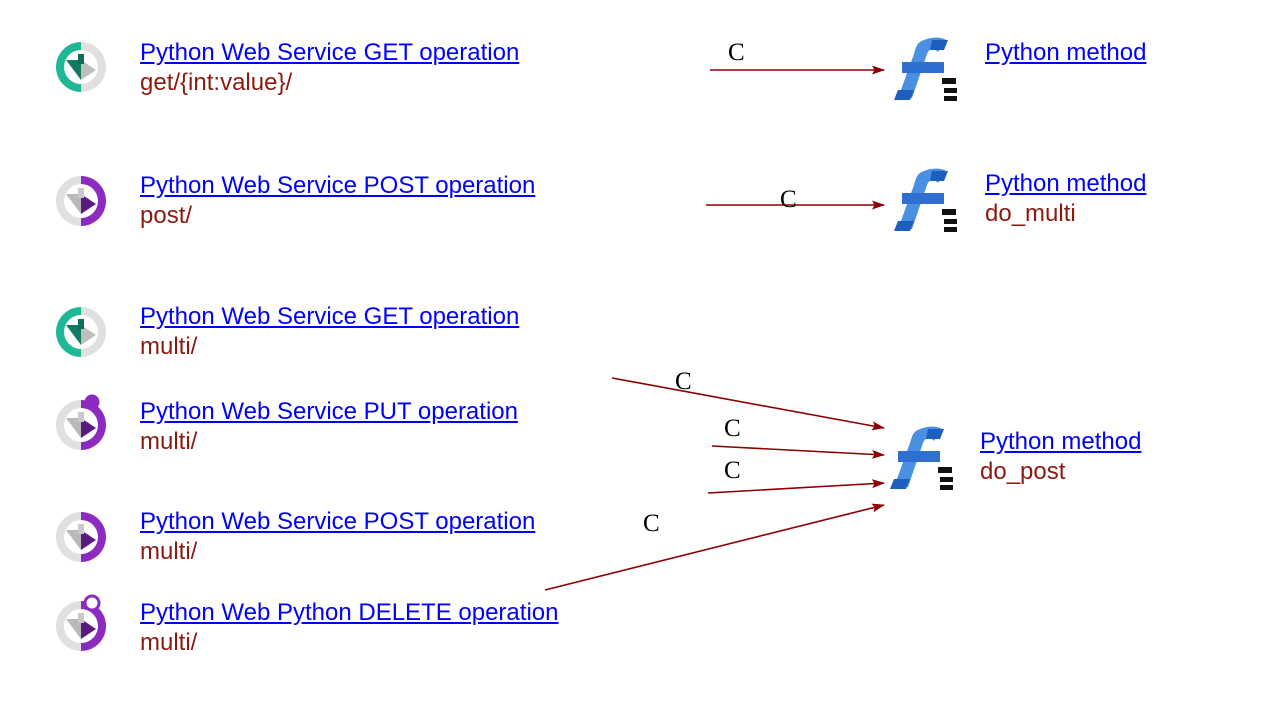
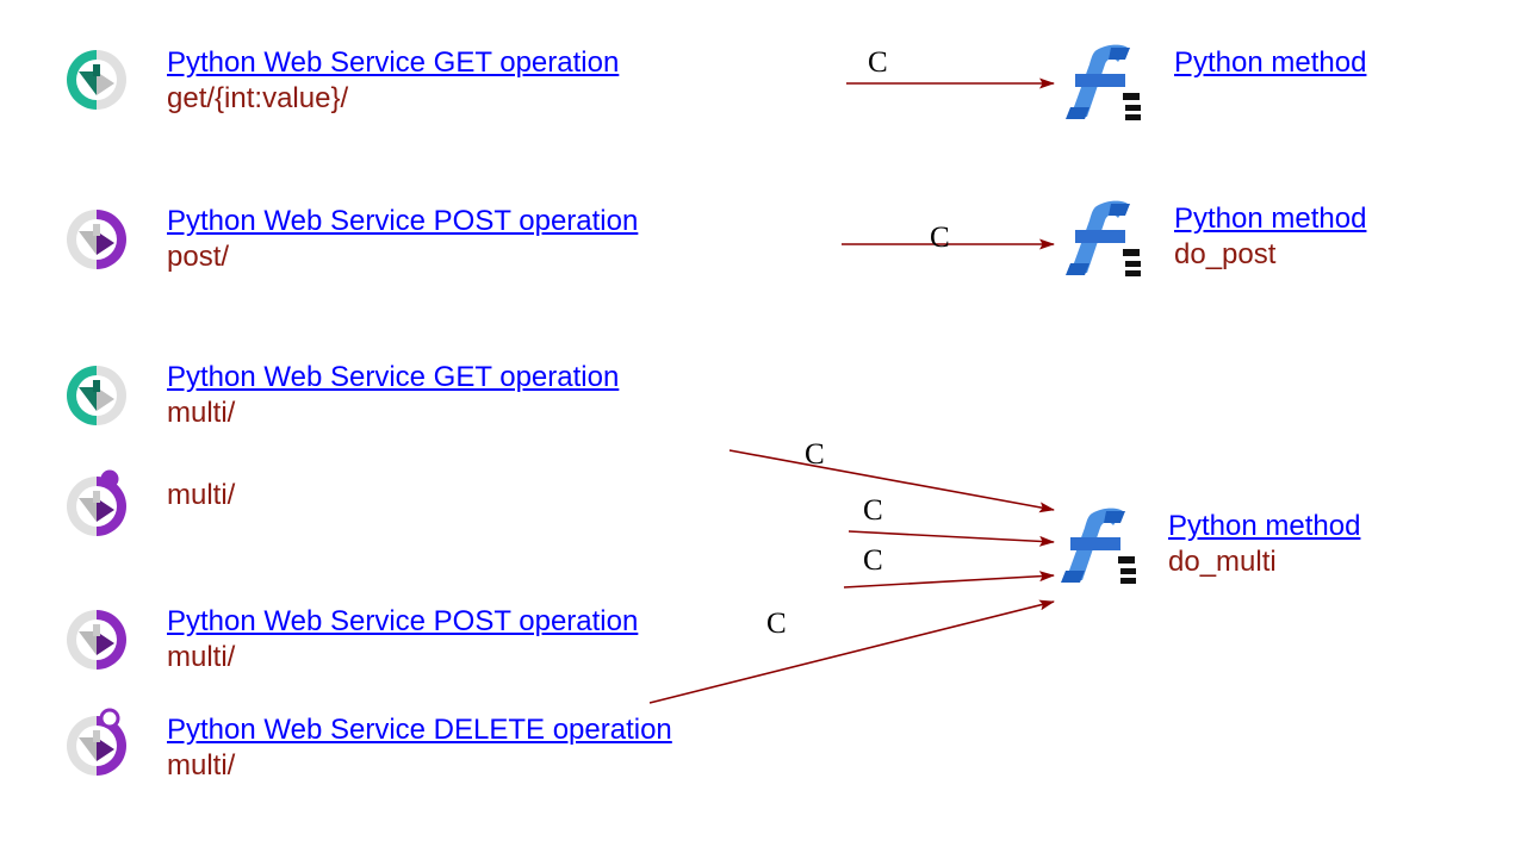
  Python Web Service GET operation
  get/{int:value}/
  Python Web Service POST operation
  post/
  Python Web Service GET operation
  multi/
- Python Web Service PUT operation
  multi/
  Python Web Service POST operation
  multi/
- Python Web Python DELETE operation
+ Python Web Service DELETE operation
  multi/
  Python method
  Python method
- do_multi
+ do_post
  Python method
- do_post
+ do_multi
  C
  C
  C
  C
  C
  C
